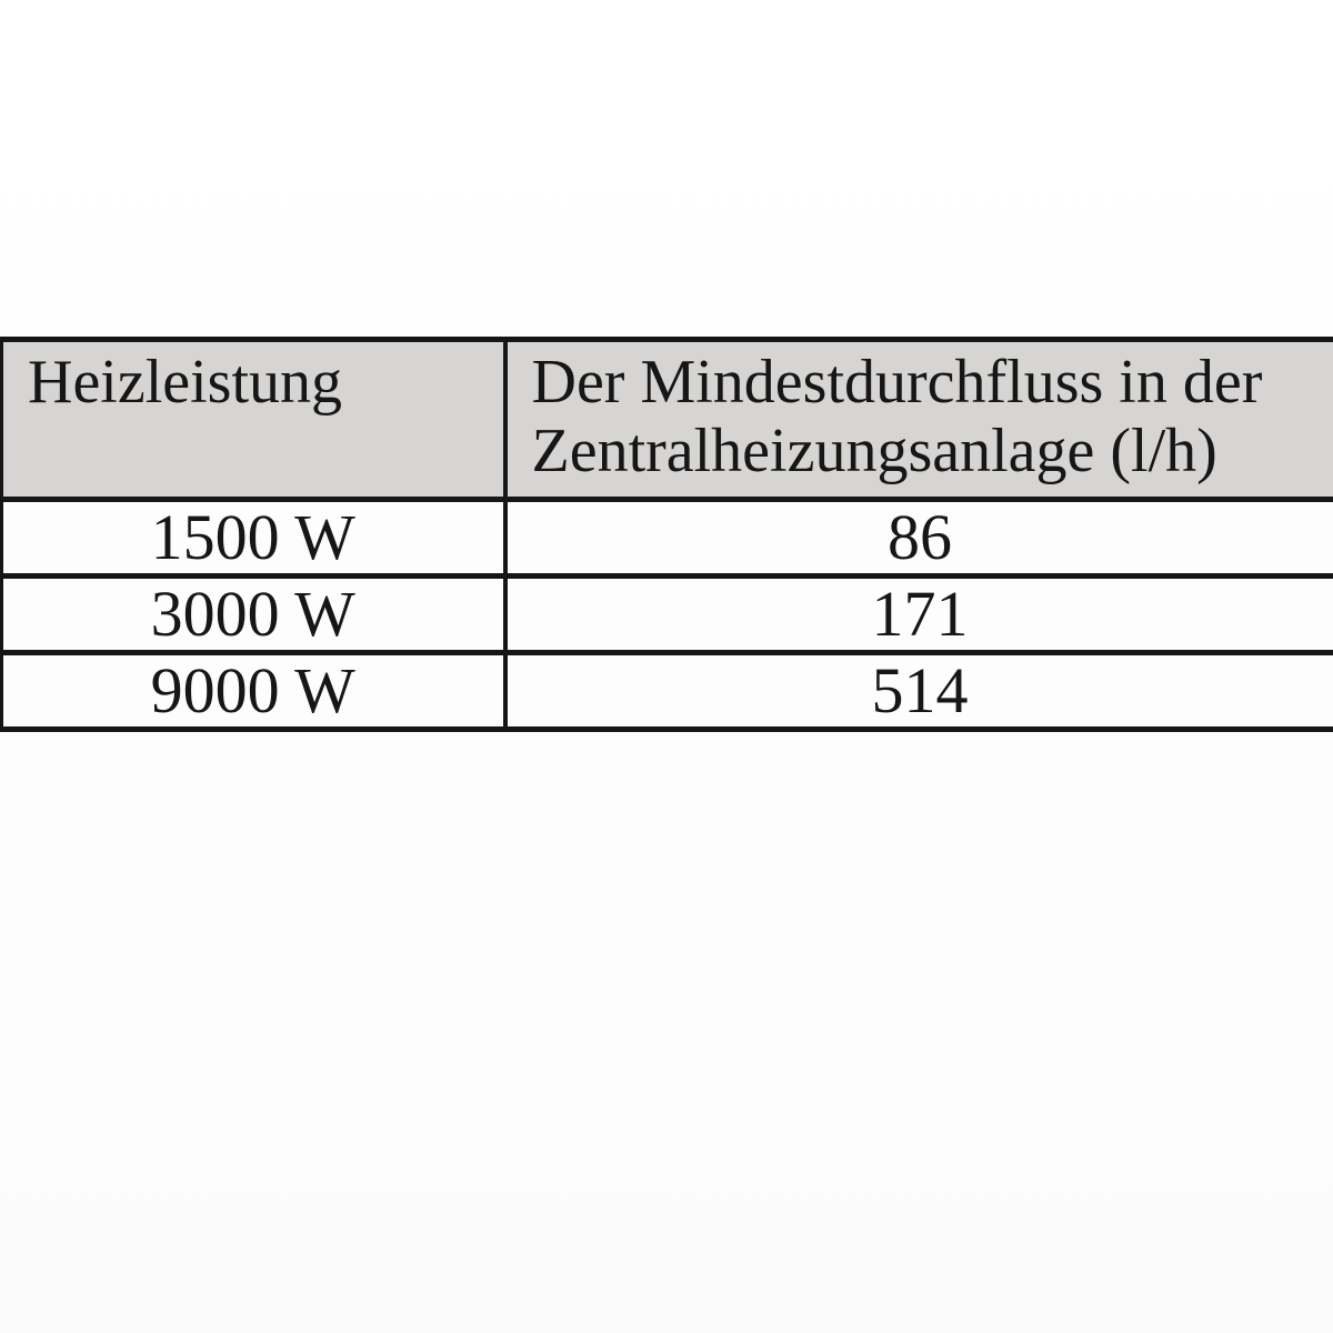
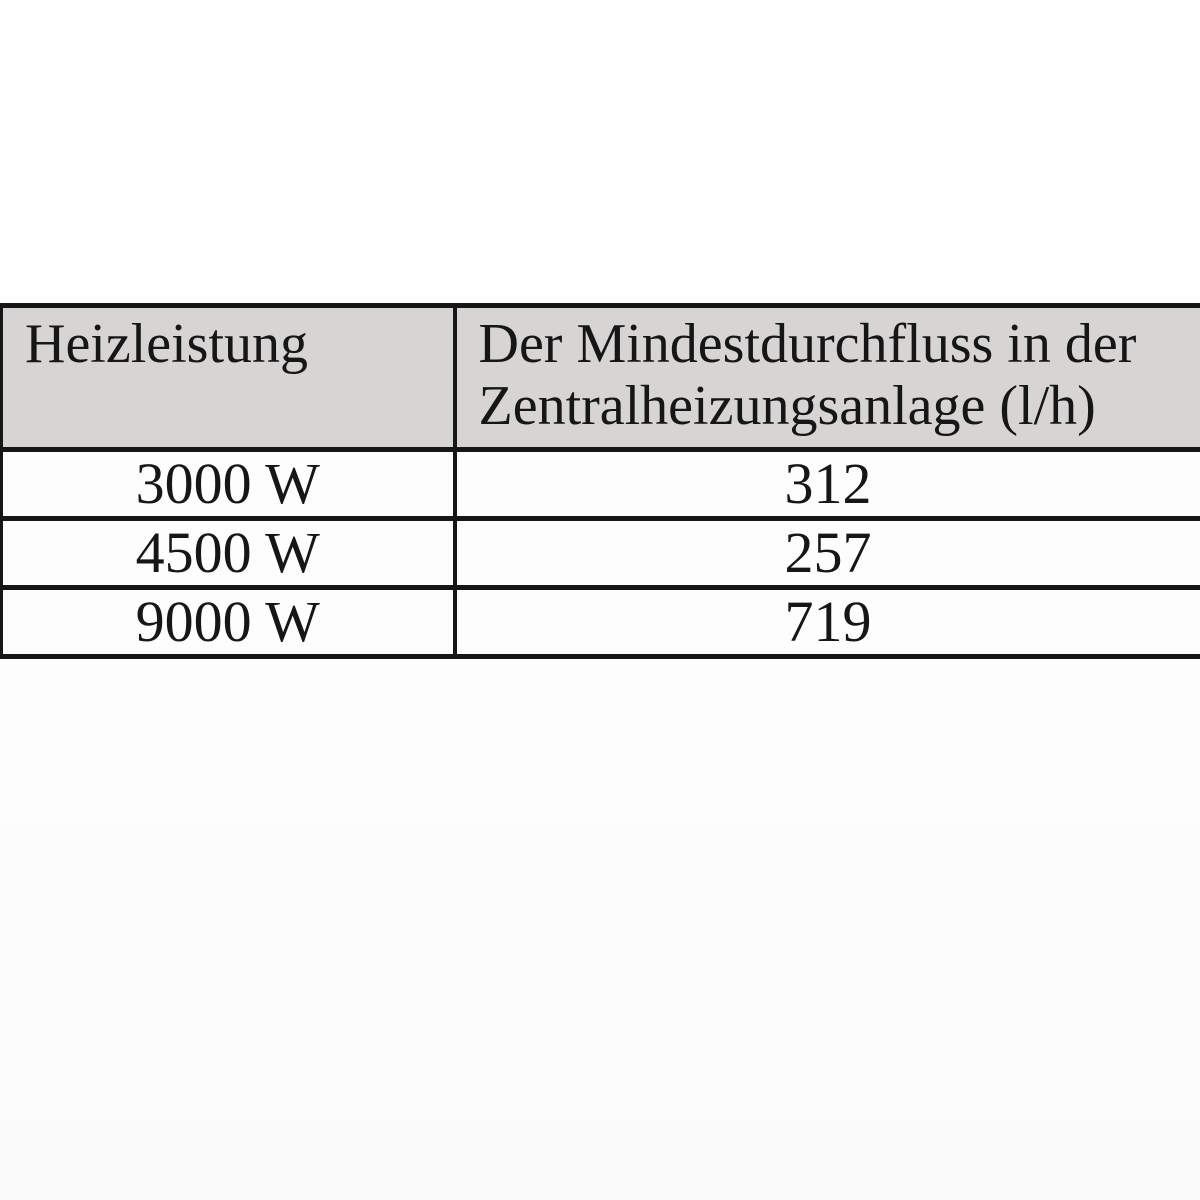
  Heizleistung	Der Mindestdurchfluss in der Zentralheizungsanlage (l/h)
- 1500 W	86
- 3000 W	171
+ 3000 W	312
+ 4500 W	257
- 9000 W	514
+ 9000 W	719
